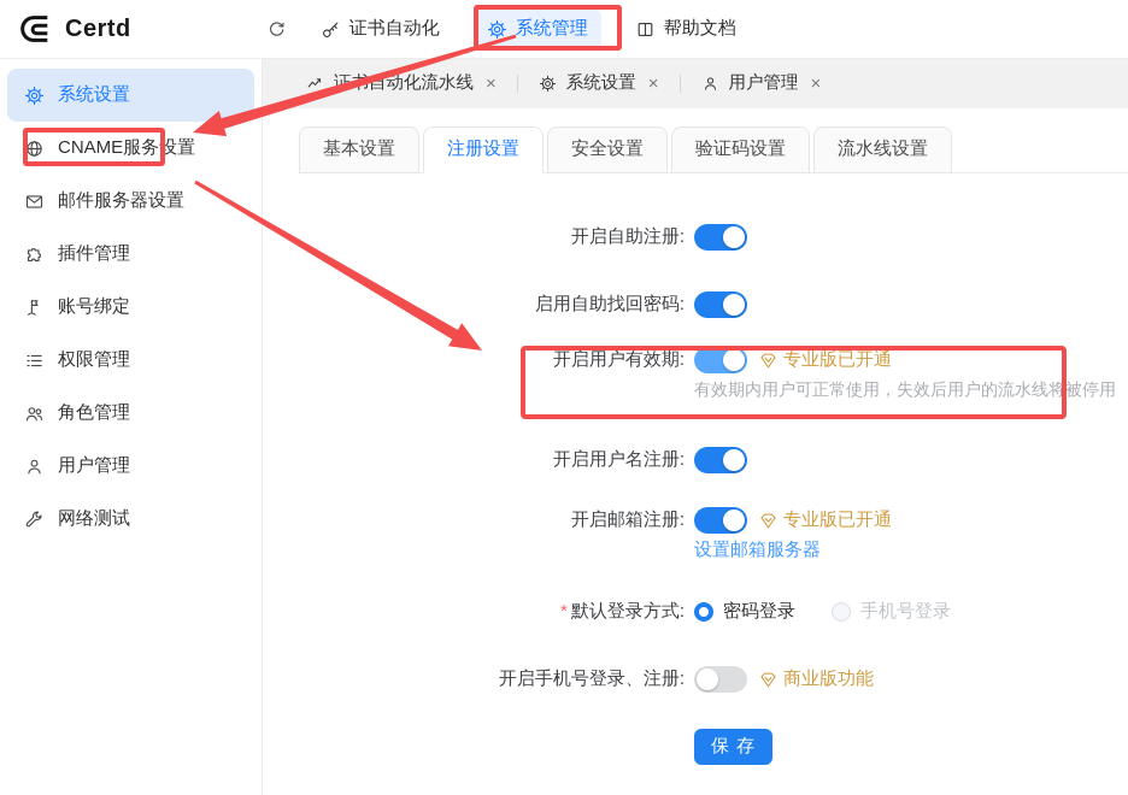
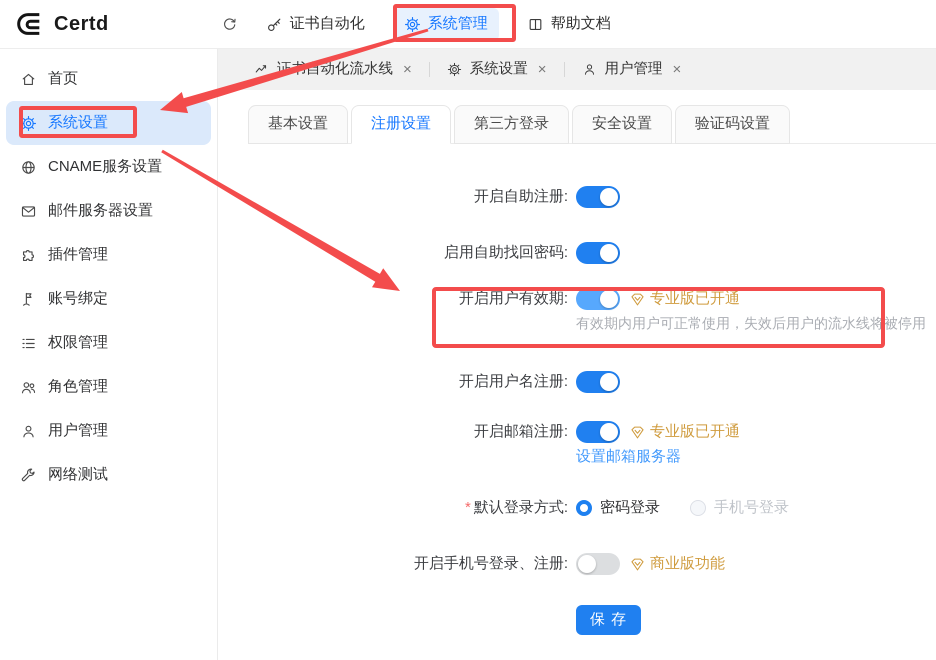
  Certd
  证书自动化
  系统管理
  帮助文档
+ 首页
  系统设置
  CNAME服务设置
  邮件服务器设置
  插件管理
  账号绑定
  权限管理
  角色管理
  用户管理
  网络测试
  证自动化流水线
  ×
  系统设置
  ×
  用户管理
  ×
  基本设置
  注册设置
+ 第三方登录
  安全设置
  验证码设置
- 流水线设置
  开启自助注册:
  启用自助找回密码:
  开启用户有效期:
  专业版已开通
  有效期内用户可正常使用，失效后用户的流水线将被停用
  开启用户名注册:
  开启邮箱注册:
  专业版已开通
  设置邮箱服务器
  * 默认登录方式:
  密码登录
  手机号登录
  开启手机号登录、注册:
  商业版功能
  保 存
